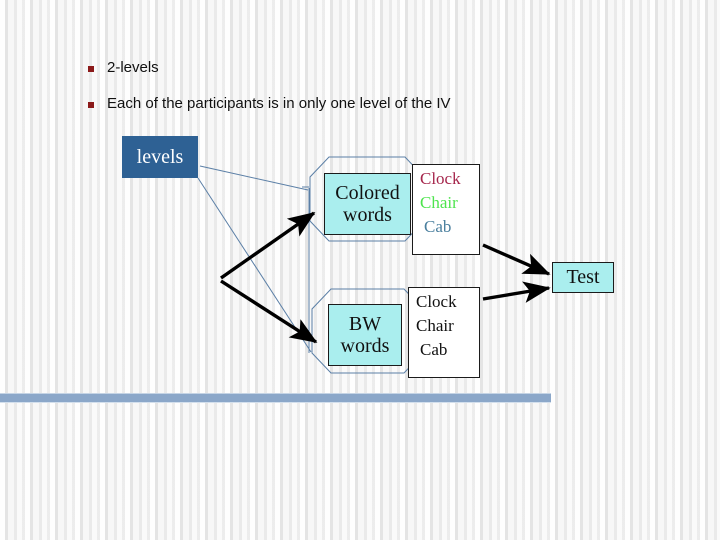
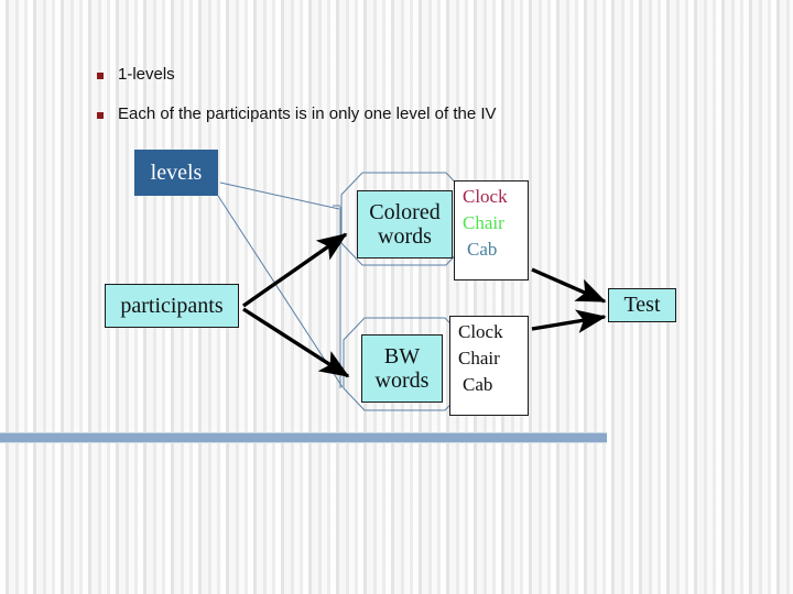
- 2-levels
+ 1-levels
  Each of the participants is in only one level of the IV
  levels
+ participants
  Colored
  words
  BW
  words
  Clock
  Chair
  Cab
  Clock
  Chair
  Cab
  Test
